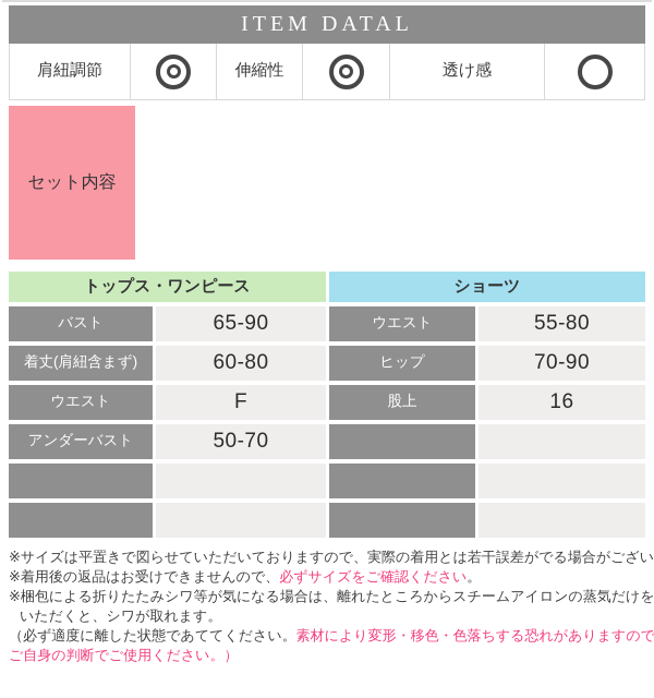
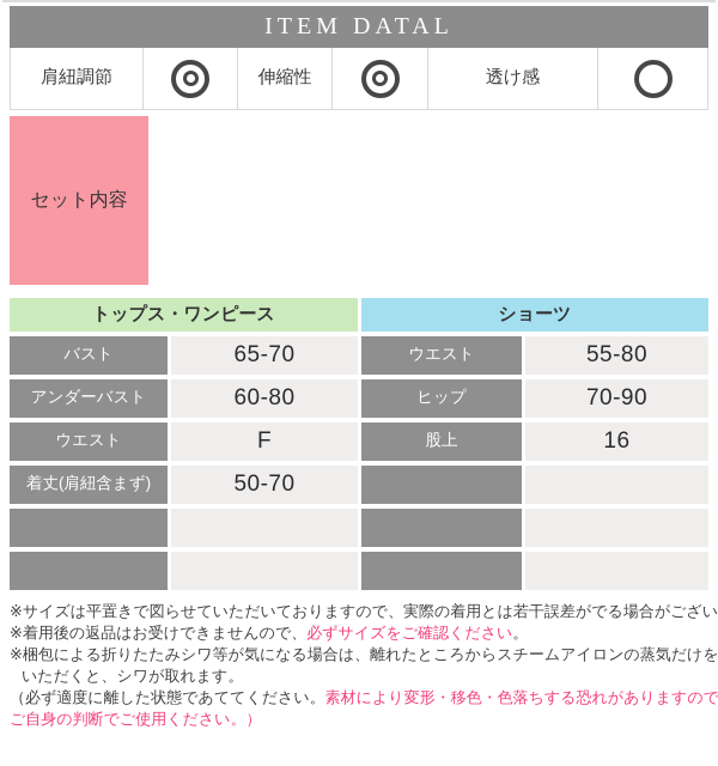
  ITEM DATAL
  肩紐調節
  伸縮性
  透け感
  セット内容
  トップス・ワンピース
  バスト
- 65-90
+ 65-70
- 着丈(肩紐含まず)
+ アンダーバスト
  60-80
  ウエスト
  F
- アンダーバスト
+ 着丈(肩紐含まず)
  50-70
  ショーツ
  ウエスト
  55-80
  ヒップ
  70-90
  股上
  16
  ※サイズは平置きで図らせていただいておりますので、実際の着用とは若干誤差がでる場合がござい
  ※着用後の返品はお受けできませんので、必ずサイズをご確認ください。
  ※梱包による折りたたみシワ等が気になる場合は、離れたところからスチームアイロンの蒸気だけを
  いただくと、シワが取れます。
  （必ず適度に離した状態であててください。素材により変形・移色・色落ちする恐れがありますので
  ご自身の判断でご使用ください。）
